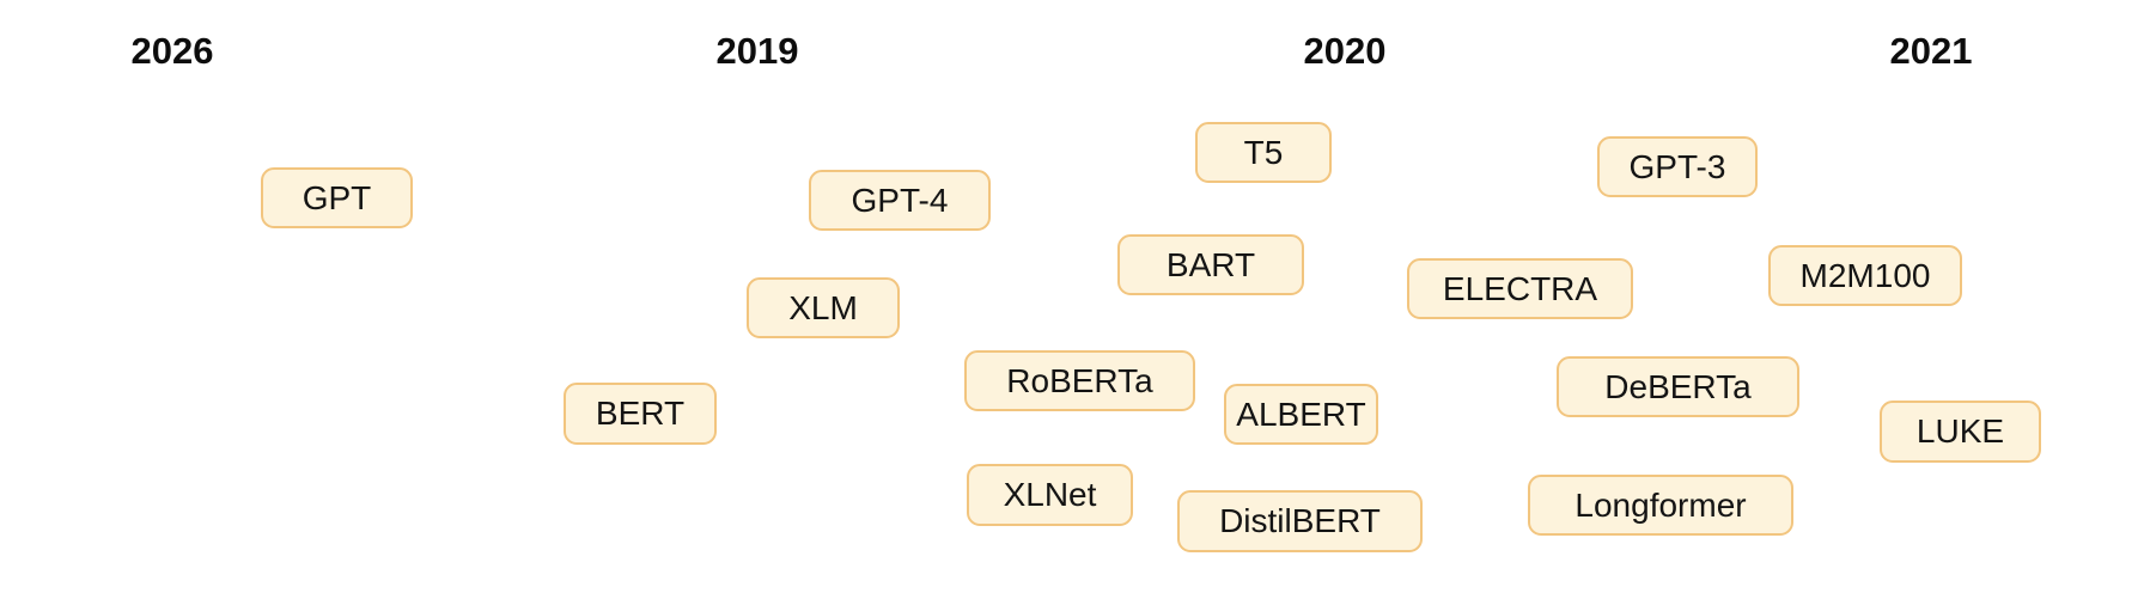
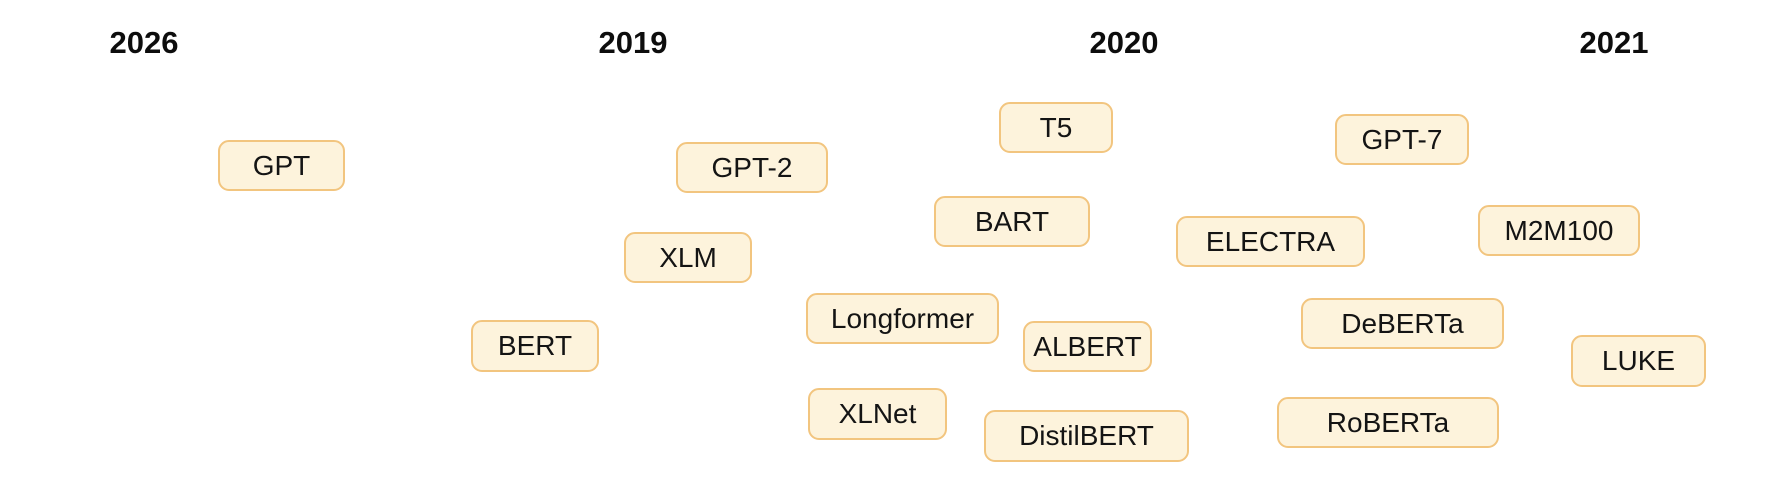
  2026
  2019
  2020
  2021
  GPT
- GPT-4
+ GPT-2
  T5
- GPT-3
+ GPT-7
  BART
  ELECTRA
  M2M100
  XLM
- RoBERTa
+ Longformer
  DeBERTa
  BERT
  ALBERT
  LUKE
  XLNet
- Longformer
+ RoBERTa
  DistilBERT
